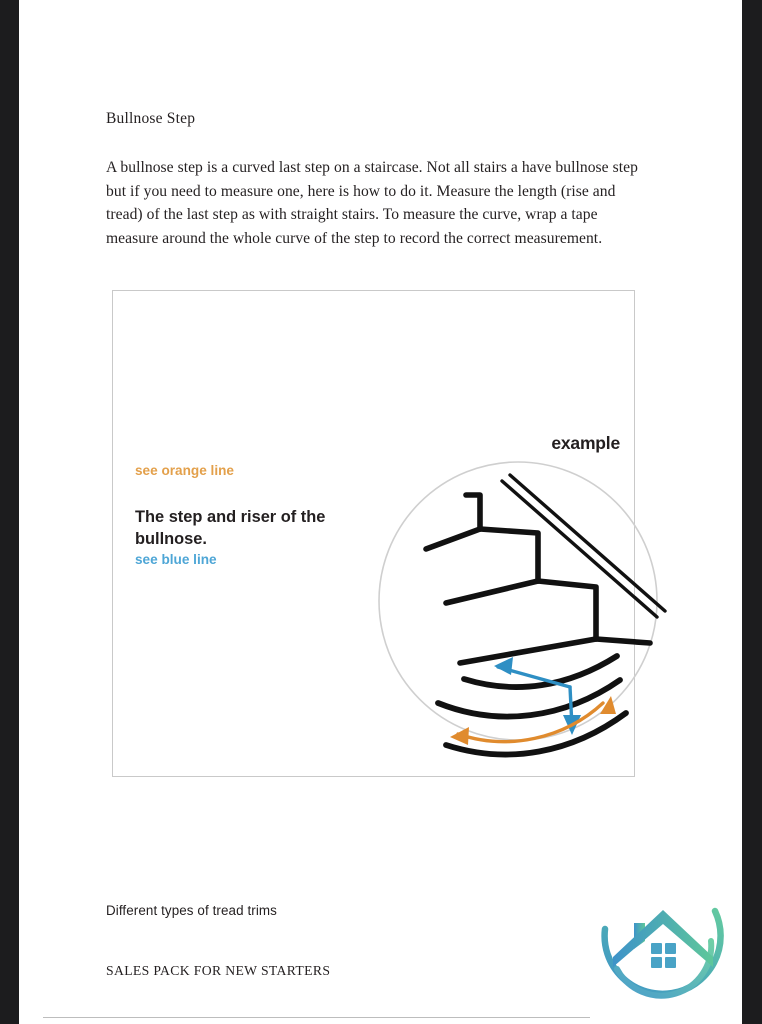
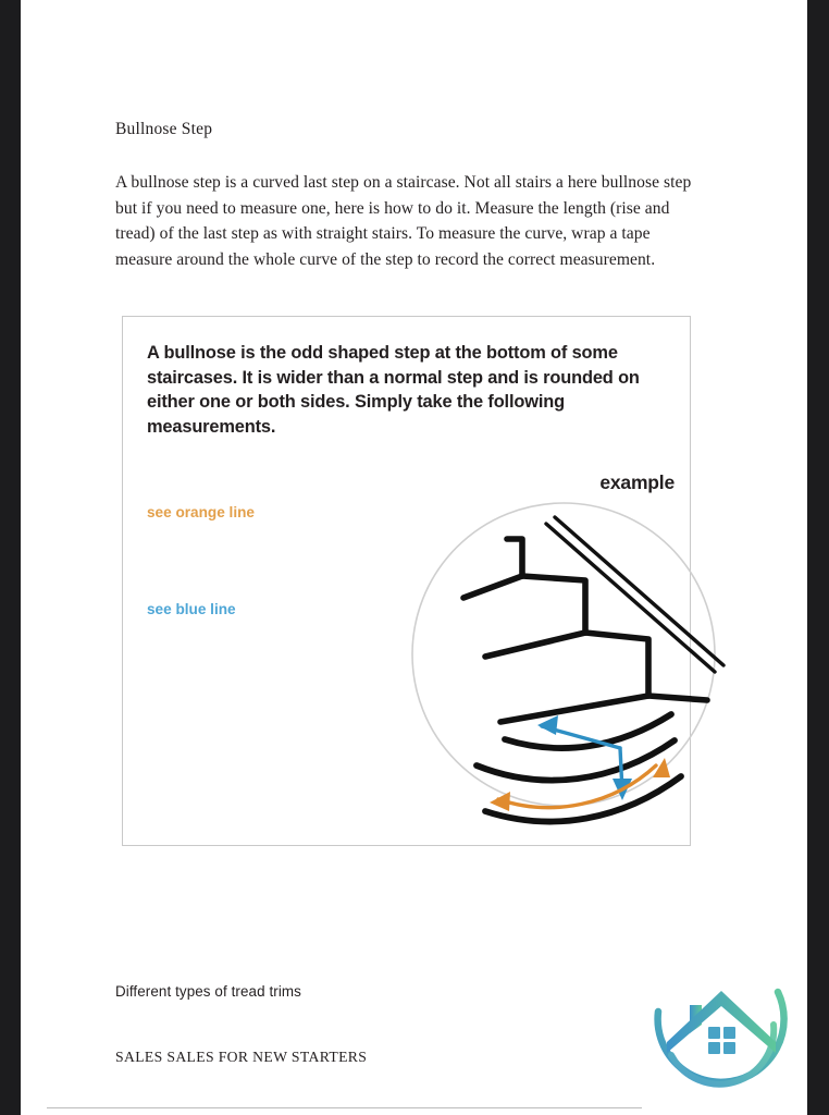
  Bullnose Step
- A bullnose step is a curved last step on a staircase. Not all stairs a have bullnose step but if you need to measure one, here is how to do it. Measure the length (rise and tread) of the last step as with straight stairs. To measure the curve, wrap a tape measure around the whole curve of the step to record the correct measurement.
+ A bullnose step is a curved last step on a staircase. Not all stairs a here bullnose step but if you need to measure one, here is how to do it. Measure the length (rise and tread) of the last step as with straight stairs. To measure the curve, wrap a tape measure around the whole curve of the step to record the correct measurement.
+ A bullnose is the odd shaped step at the bottom of some staircases. It is wider than a normal step and is rounded on either one or both sides. Simply take the following measurements.
  see orange line
- The step and riser of the bullnose.
  see blue line
  example
  Different types of tread trims
- SALES PACK FOR NEW STARTERS
+ SALES SALES FOR NEW STARTERS
